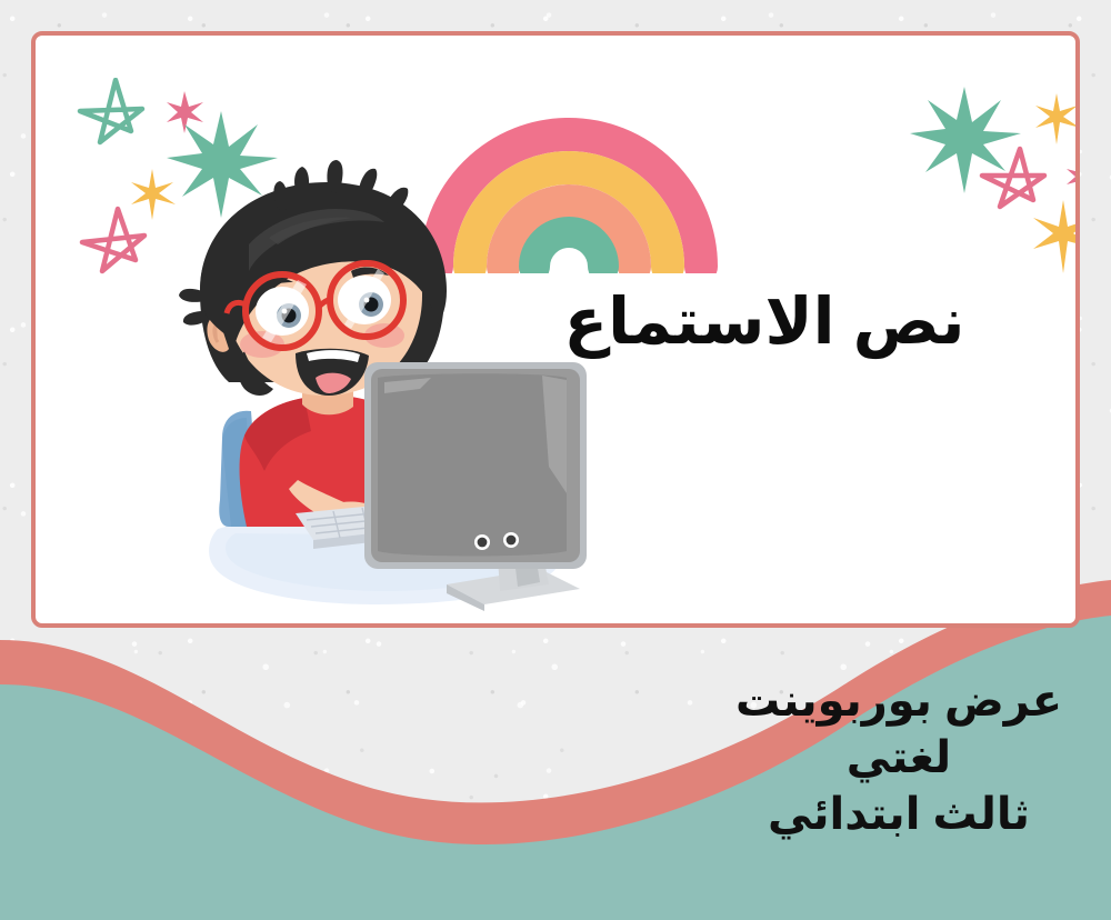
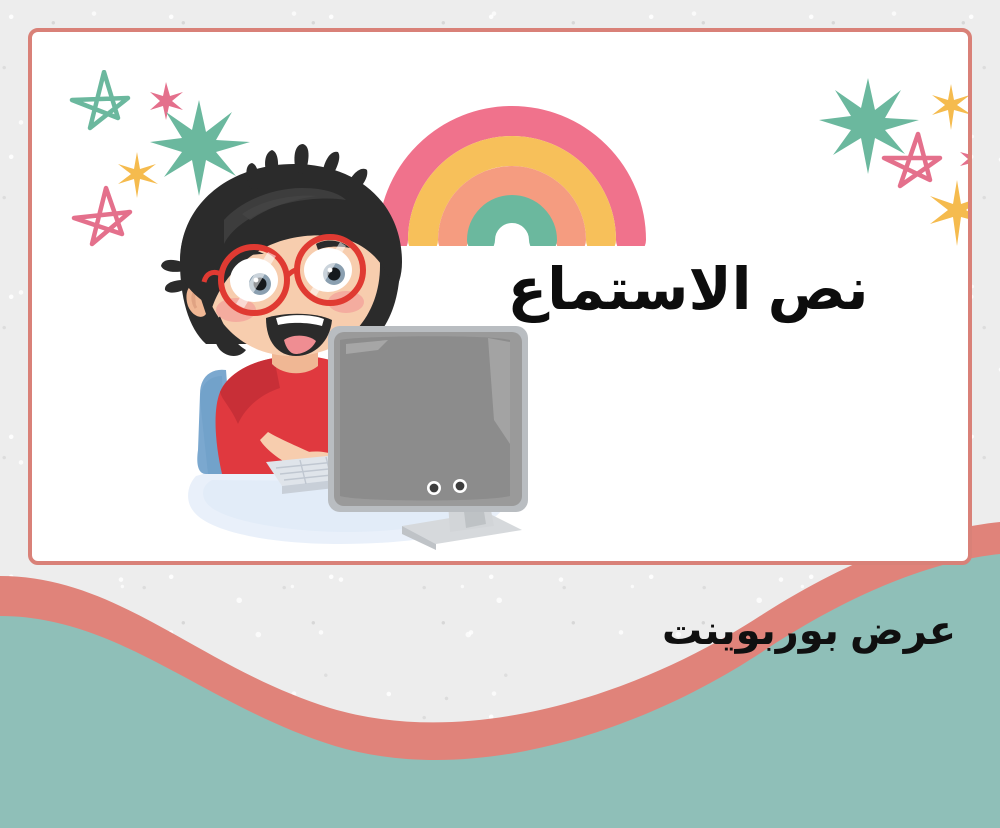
  نص الاستماع
  عرض بوربوينت
- لغتي
- ثالث ابتدائي
